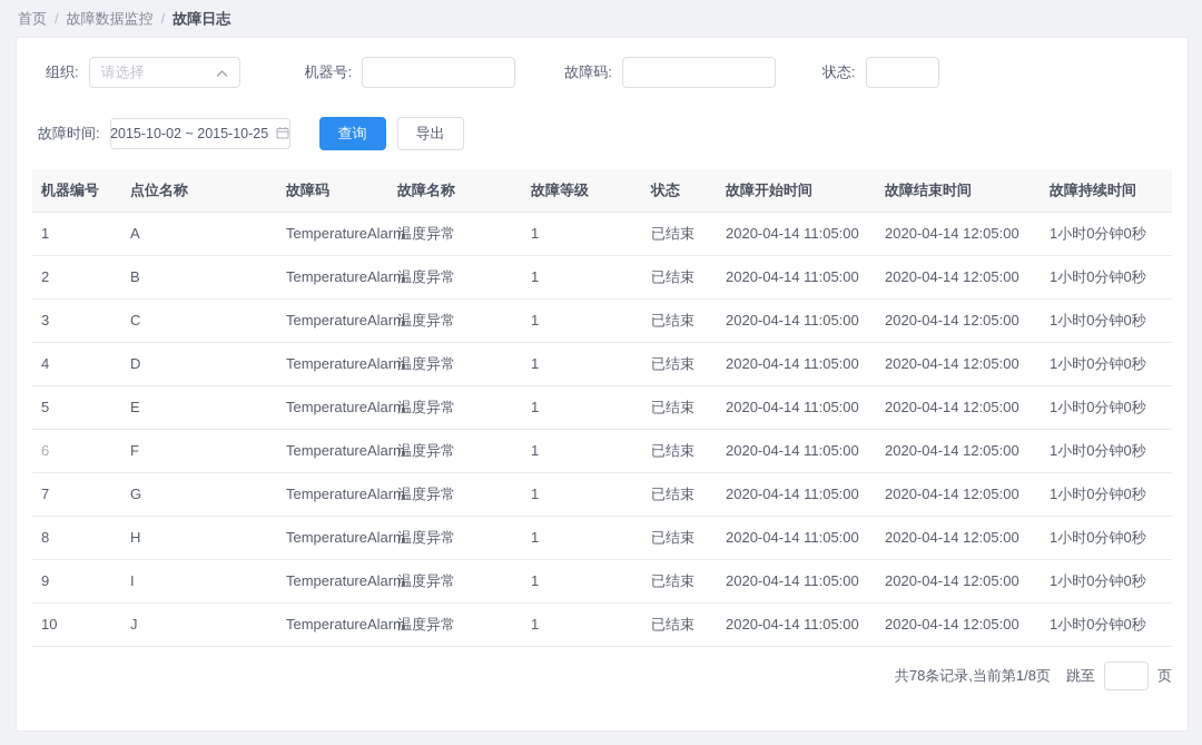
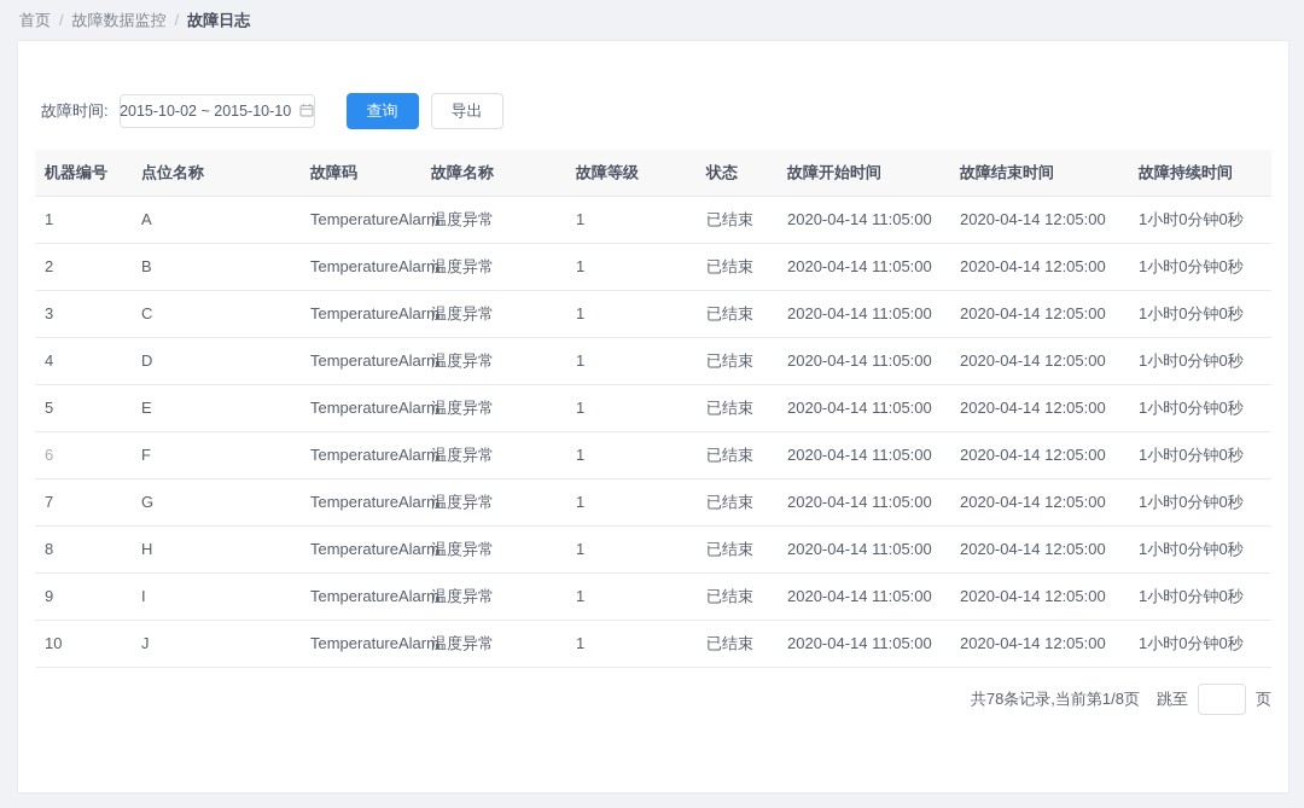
  首页
  /
  故障数据监控
  /
  故障日志
- 组织:
- 请选择
- 机器号:
- 故障码:
- 状态:
  故障时间:
- 2015-10-02 ~ 2015-10-25
+ 2015-10-02 ~ 2015-10-10
  查询
  导出
  机器编号	点位名称	故障码	故障名称	故障等级	状态	故障开始时间	故障结束时间	故障持续时间
  1	A	TemperatureAlar	温度异常	1	已结束	2020-04-14 11:05:00	2020-04-14 12:05:00	1小时0分钟0秒
  2	B	TemperatureAlar	温度异常	1	已结束	2020-04-14 11:05:00	2020-04-14 12:05:00	1小时0分钟0秒
  3	C	TemperatureAlar	温度异常	1	已结束	2020-04-14 11:05:00	2020-04-14 12:05:00	1小时0分钟0秒
  4	D	TemperatureAlar	温度异常	1	已结束	2020-04-14 11:05:00	2020-04-14 12:05:00	1小时0分钟0秒
  5	E	TemperatureAlar	温度异常	1	已结束	2020-04-14 11:05:00	2020-04-14 12:05:00	1小时0分钟0秒
  6	F	TemperatureAlar	温度异常	1	已结束	2020-04-14 11:05:00	2020-04-14 12:05:00	1小时0分钟0秒
  7	G	TemperatureAlar	温度异常	1	已结束	2020-04-14 11:05:00	2020-04-14 12:05:00	1小时0分钟0秒
  8	H	TemperatureAlar	温度异常	1	已结束	2020-04-14 11:05:00	2020-04-14 12:05:00	1小时0分钟0秒
  9	I	TemperatureAlar	温度异常	1	已结束	2020-04-14 11:05:00	2020-04-14 12:05:00	1小时0分钟0秒
  10	J	TemperatureAlar	温度异常	1	已结束	2020-04-14 11:05:00	2020-04-14 12:05:00	1小时0分钟0秒
  共78条记录,当前第1/8页
  跳至
  页
